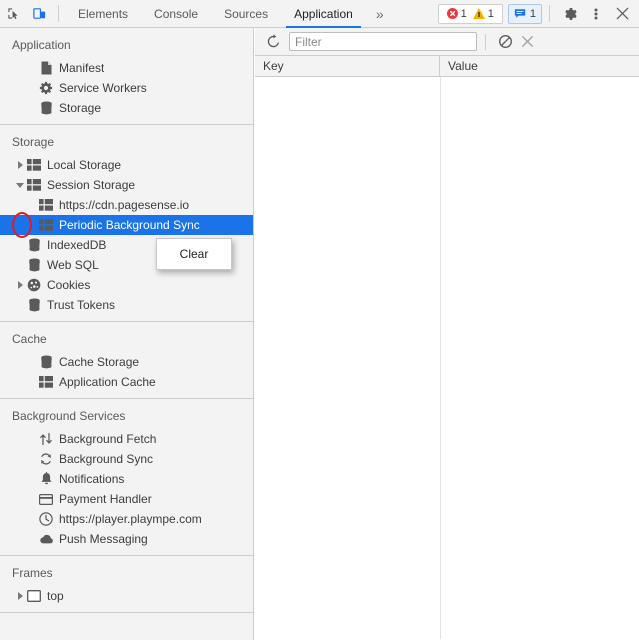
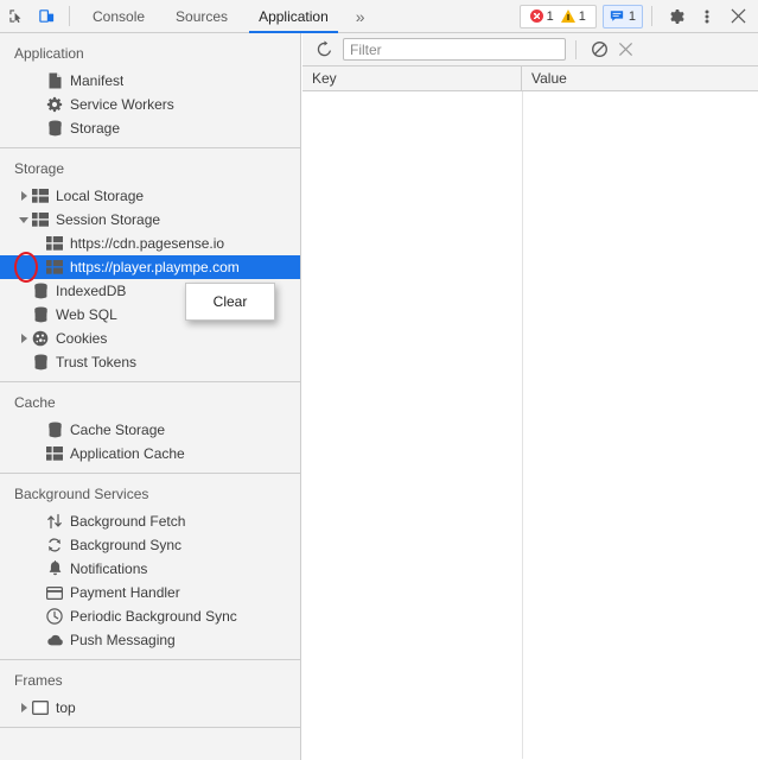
- Elements
  Console
  Sources
  Application
  »
  1
  1
  1
  Application
  Manifest
  Service Workers
  Storage
  Storage
  Local Storage
  Session Storage
  https://cdn.pagesense.io
- Periodic Background Sync
+ https://player.plaympe.com
  IndexedDB
  Web SQL
  Cookies
  Trust Tokens
  Cache
  Cache Storage
  Application Cache
  Background Services
  Background Fetch
  Background Sync
  Notifications
  Payment Handler
- https://player.plaympe.com
+ Periodic Background Sync
  Push Messaging
  Frames
  top
  Clear
  Filter
  Key
  Value
